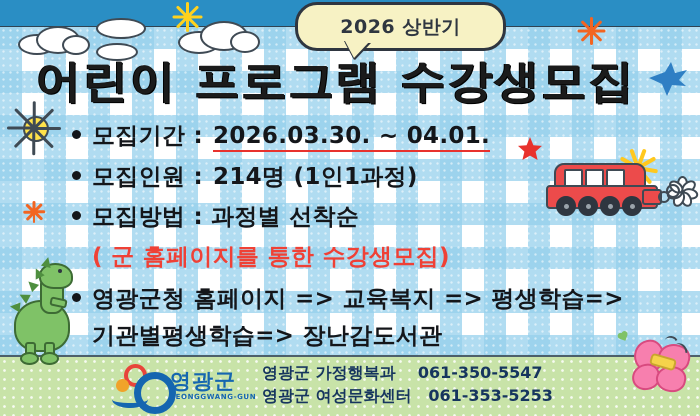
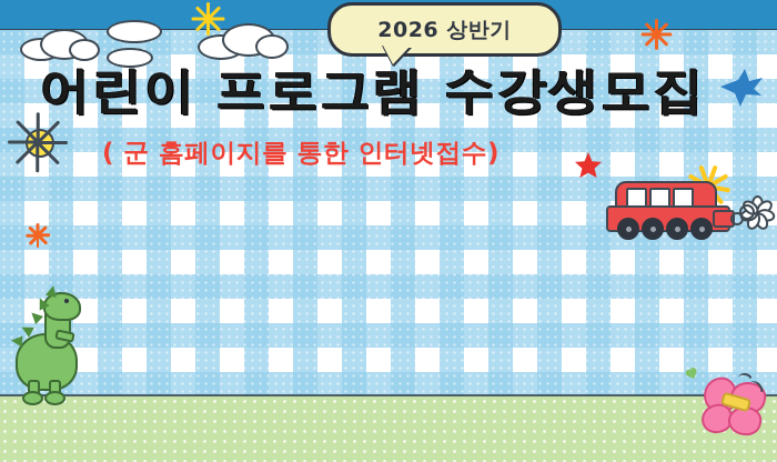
  2026 상반기
  어린이 프로그램 수강생모집
- 모집기간 :
- 2026.03.30. ~ 04.01.
- 모집인원 :
- 214명 (1인1과정)
- 모집방법 :
- 과정별 선착순
- ( 군 홈페이지를 통한 수강생모집)
+ ( 군 홈페이지를 통한 인터넷접수)
- 영광군청 홈페이지 => 교육복지 => 평생학습=>
- 기관별평생학습=> 장난감도서관
- 영광군
- YEONGGWANG-GUN
- 영광군 가정행복과 061-350-5547
- 영광군 여성문화센터 061-353-5253
